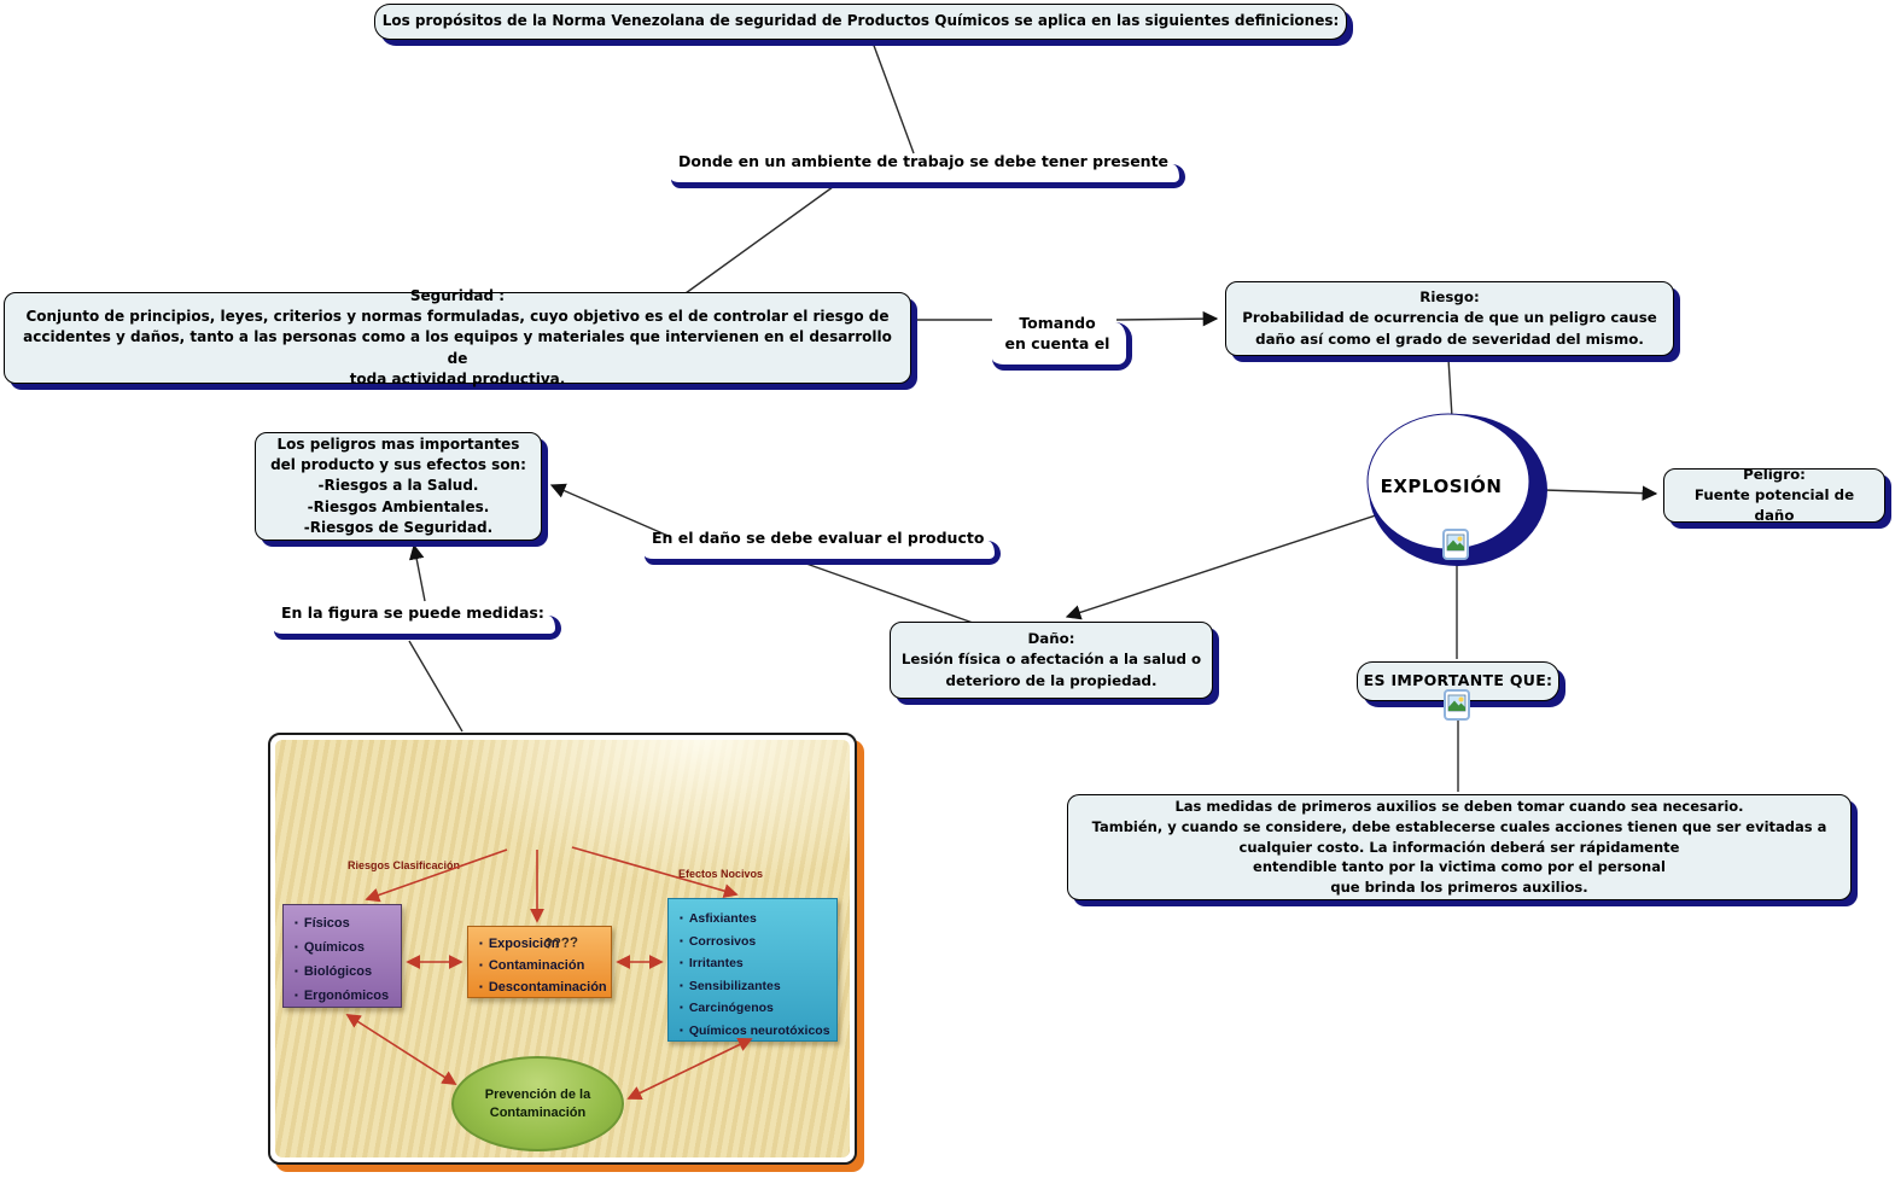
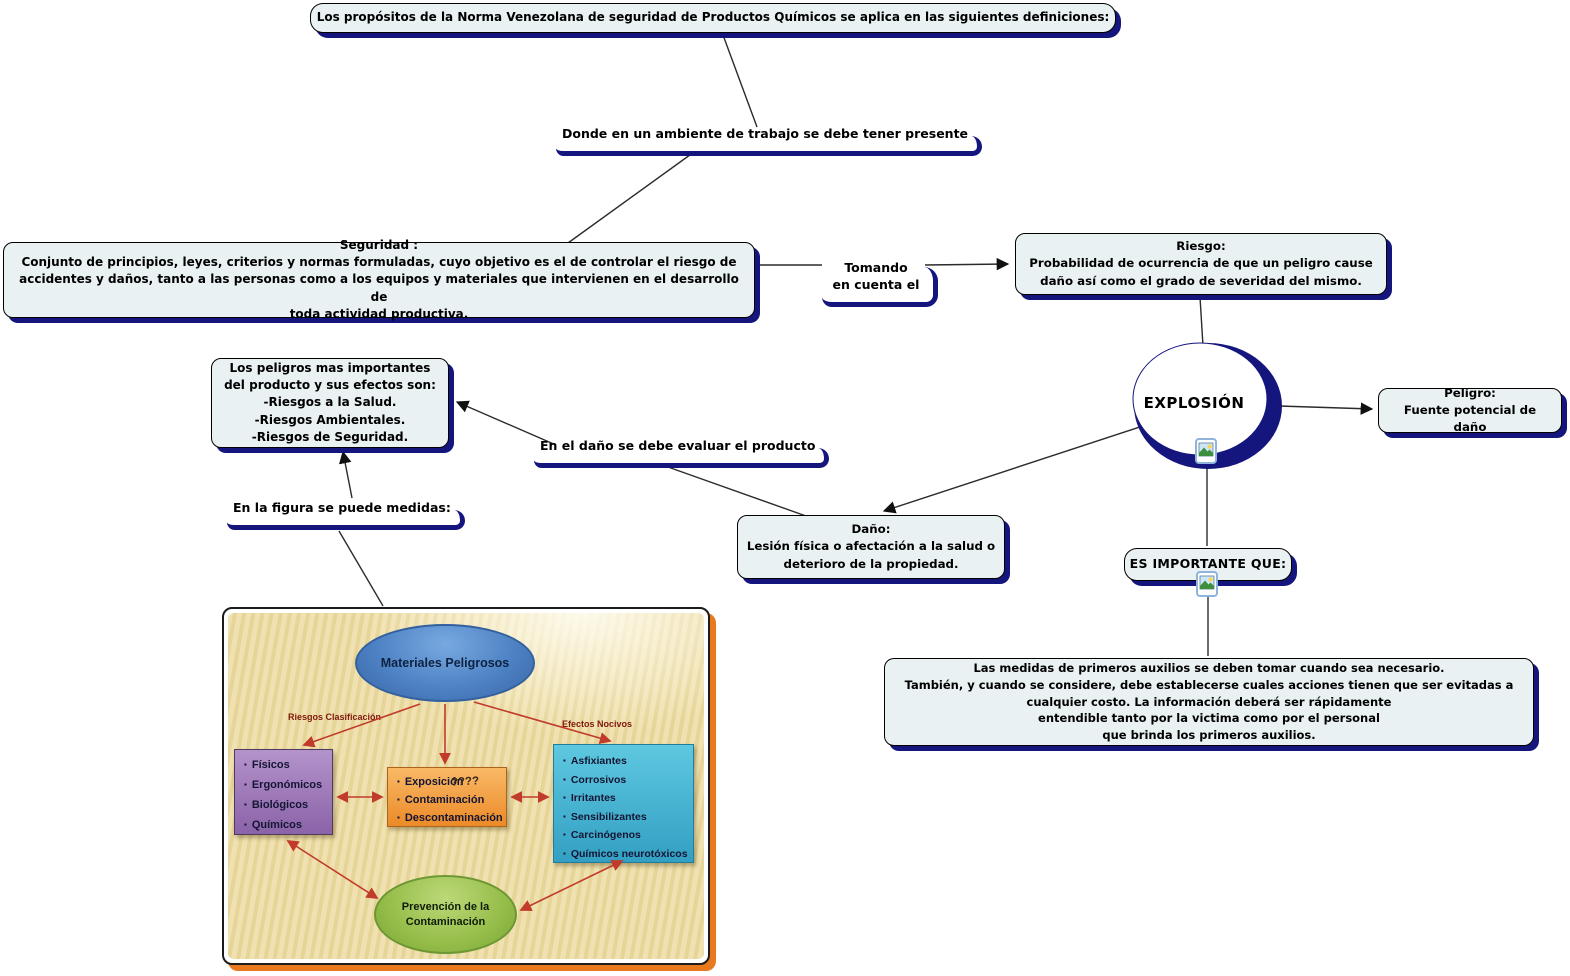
  Los propósitos de la Norma Venezolana de seguridad de Productos Químicos se aplica en las siguientes definiciones:
  Seguridad :
  Conjunto de principios, leyes, criterios y normas formuladas, cuyo objetivo es el de controlar el riesgo de
  accidentes y daños, tanto a las personas como a los equipos y materiales que intervienen en el desarrollo de
  toda actividad productiva.
  Riesgo:
  Probabilidad de ocurrencia de que un peligro cause
  daño así como el grado de severidad del mismo.
  Peligro:
  Fuente potencial de daño
  Los peligros mas importantes
  del producto y sus efectos son:
  -Riesgos a la Salud.
  -Riesgos Ambientales.
  -Riesgos de Seguridad.
  Daño:
  Lesión física o afectación a la salud o
  deterioro de la propiedad.
  ES IMPORTANTE QUE:
  Las medidas de primeros auxilios se deben tomar cuando sea necesario.
  También, y cuando se considere, debe establecerse cuales acciones tienen que ser evitadas a
  cualquier costo. La información deberá ser rápidamente
  entendible tanto por la victima como por el personal
  que brinda los primeros auxilios.
  Donde en un ambiente de trabajo se debe tener presente
  Tomando
  en cuenta el
  En el daño se debe evaluar el producto
  En la figura se puede medidas:
  EXPLOSIÓN
+ Materiales Peligrosos
  Riesgos Clasificación
  Efectos Nocivos
  Físicos
- Químicos
+ Ergonómicos
  Biológicos
- Ergonómicos
+ Químicos
  Exposición
  Contaminación
  Descontaminación
  Asfixiantes
  Corrosivos
  Irritantes
  Sensibilizantes
  Carcinógenos
  Químicos neurotóxicos
  Prevención de la
  Contaminación
